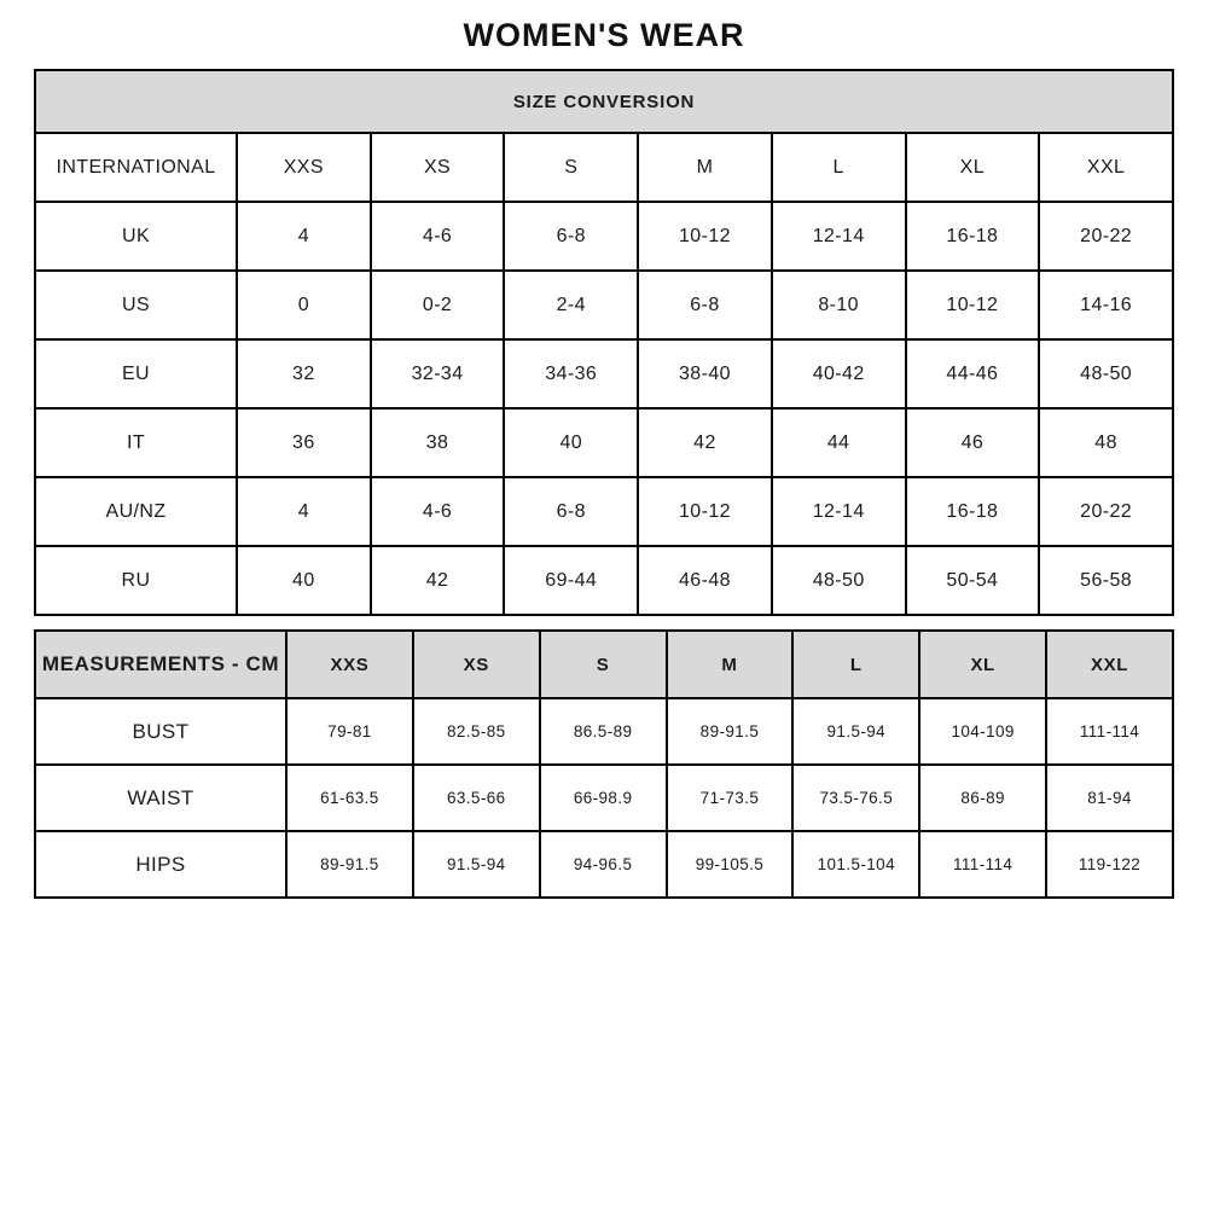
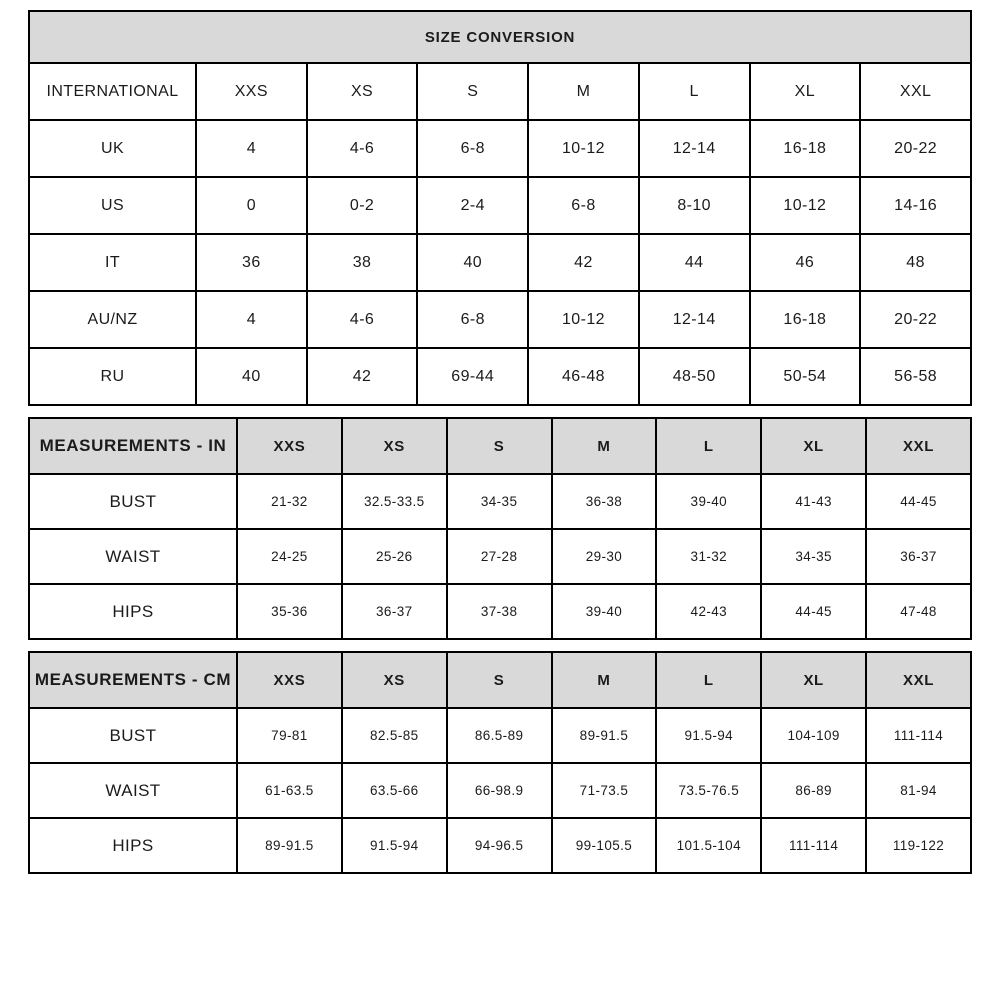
- WOMEN'S WEAR
  SIZE CONVERSION
  INTERNATIONAL	XXS	XS	S	M	L	XL	XXL
  UK	4	4-6	6-8	10-12	12-14	16-18	20-22
  US	0	0-2	2-4	6-8	8-10	10-12	14-16
- EU	32	32-34	34-36	38-40	40-42	44-46	48-50
  IT	36	38	40	42	44	46	48
  AU/NZ	4	4-6	6-8	10-12	12-14	16-18	20-22
  RU	40	42	69-44	46-48	48-50	50-54	56-58
+ MEASUREMENTS - IN	XXS	XS	S	M	L	XL	XXL
+ BUST	21-32	32.5-33.5	34-35	36-38	39-40	41-43	44-45
+ WAIST	24-25	25-26	27-28	29-30	31-32	34-35	36-37
+ HIPS	35-36	36-37	37-38	39-40	42-43	44-45	47-48
  MEASUREMENTS - CM	XXS	XS	S	M	L	XL	XXL
  BUST	79-81	82.5-85	86.5-89	89-91.5	91.5-94	104-109	111-114
  WAIST	61-63.5	63.5-66	66-98.9	71-73.5	73.5-76.5	86-89	81-94
  HIPS	89-91.5	91.5-94	94-96.5	99-105.5	101.5-104	111-114	119-122
